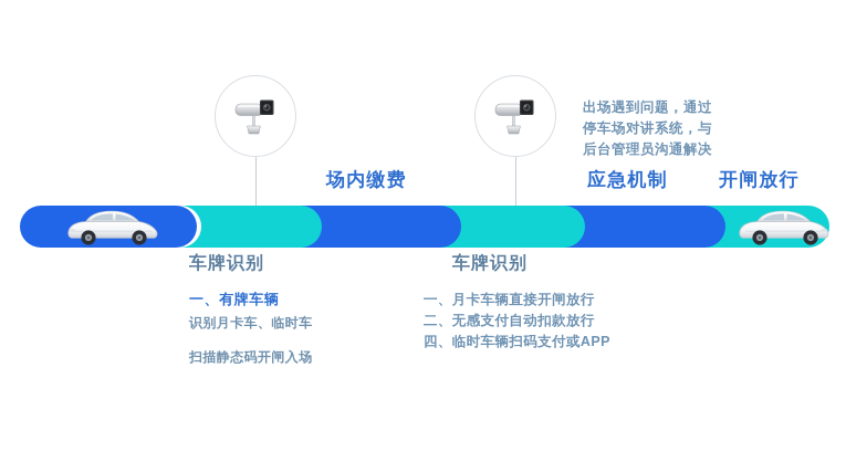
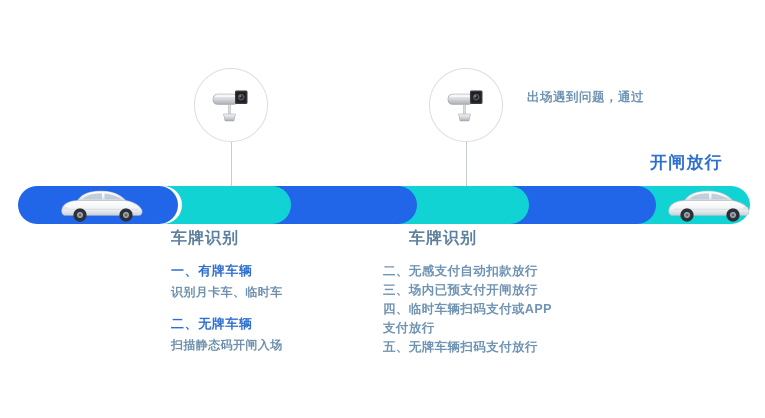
  出场遇到问题，通过
- 停车场对讲系统，与
- 后台管理员沟通解决
- 场内缴费
- 应急机制
  开闸放行
  车牌识别
  车牌识别
  一、有牌车辆
  识别月卡车、临时车
+ 二、无牌车辆
  扫描静态码开闸入场
- 一、月卡车辆直接开闸放行
  二、无感支付自动扣款放行
+ 三、场内已预支付开闸放行
  四、临时车辆扫码支付或APP
+ 支付放行
+ 五、无牌车辆扫码支付放行
